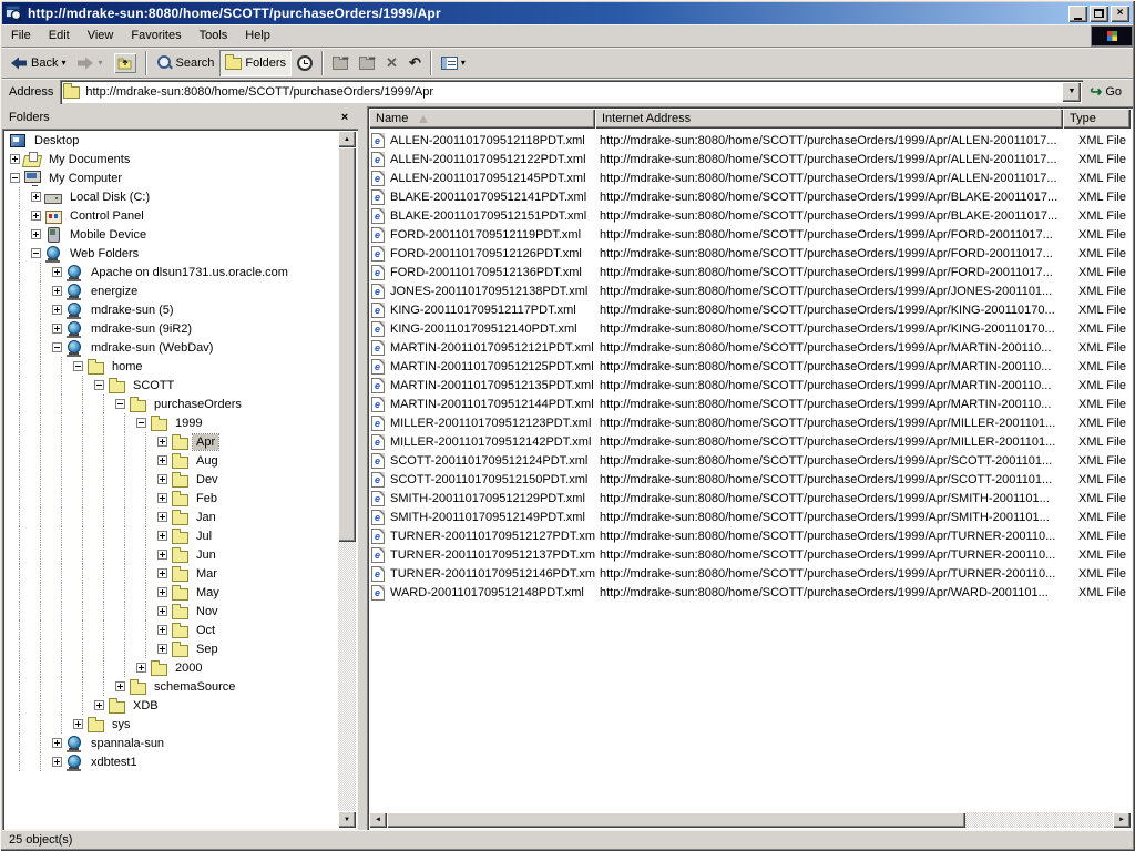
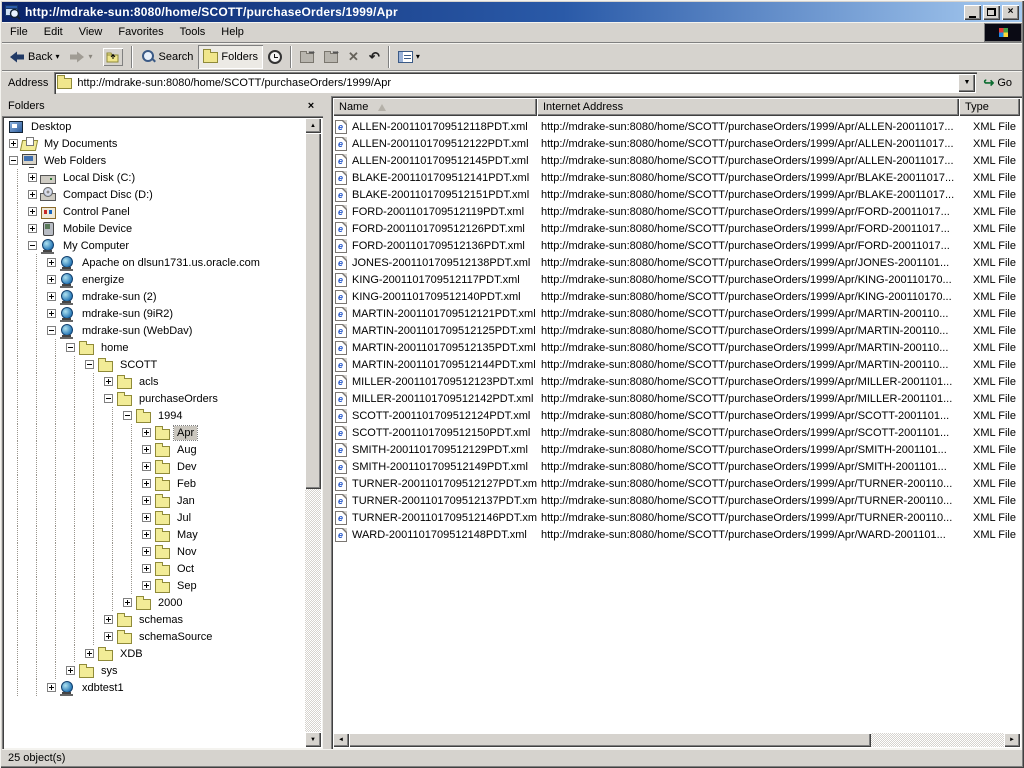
  http://mdrake-sun:8080/home/SCOTT/purchaseOrders/1999/Apr
  ×
  File
  Edit
  View
  Favorites
  Tools
  Help
  Back
  ▾
  ▾
  Search
  Folders
  ✕
  ↶
  ▾
  Address
  http://mdrake-sun:8080/home/SCOTT/purchaseOrders/1999/Apr
  ↪
  Go
  Folders
  ×
  Desktop
  My Documents
- My Computer
+ Web Folders
  Local Disk (C:)
+ Compact Disc (D:)
  Control Panel
  Mobile Device
- Web Folders
+ My Computer
  Apache on dlsun1731.us.oracle.com
  energize
- mdrake-sun (5)
+ mdrake-sun (2)
  mdrake-sun (9iR2)
  mdrake-sun (WebDav)
  home
  SCOTT
+ acls
  purchaseOrders
- 1999
+ 1994
  Apr
  Aug
  Dev
  Feb
  Jan
  Jul
- Jun
- Mar
  May
  Nov
  Oct
  Sep
  2000
+ schemas
  schemaSource
  XDB
  sys
- spannala-sun
  xdbtest1
  Name
  Internet Address
  Type
  ALLEN-2001101709512118PDT.xml
  http://mdrake-sun:8080/home/SCOTT/purchaseOrders/1999/Apr/ALLEN-20011017...
  XML File
  ALLEN-2001101709512122PDT.xml
  http://mdrake-sun:8080/home/SCOTT/purchaseOrders/1999/Apr/ALLEN-20011017...
  XML File
  ALLEN-2001101709512145PDT.xml
  http://mdrake-sun:8080/home/SCOTT/purchaseOrders/1999/Apr/ALLEN-20011017...
  XML File
  BLAKE-2001101709512141PDT.xml
  http://mdrake-sun:8080/home/SCOTT/purchaseOrders/1999/Apr/BLAKE-20011017...
  XML File
  BLAKE-2001101709512151PDT.xml
  http://mdrake-sun:8080/home/SCOTT/purchaseOrders/1999/Apr/BLAKE-20011017...
  XML File
  FORD-2001101709512119PDT.xml
  http://mdrake-sun:8080/home/SCOTT/purchaseOrders/1999/Apr/FORD-20011017...
  XML File
  FORD-2001101709512126PDT.xml
  http://mdrake-sun:8080/home/SCOTT/purchaseOrders/1999/Apr/FORD-20011017...
  XML File
  FORD-2001101709512136PDT.xml
  http://mdrake-sun:8080/home/SCOTT/purchaseOrders/1999/Apr/FORD-20011017...
  XML File
  JONES-2001101709512138PDT.xml
  http://mdrake-sun:8080/home/SCOTT/purchaseOrders/1999/Apr/JONES-2001101...
  XML File
  KING-2001101709512117PDT.xml
  http://mdrake-sun:8080/home/SCOTT/purchaseOrders/1999/Apr/KING-200110170...
  XML File
  KING-2001101709512140PDT.xml
  http://mdrake-sun:8080/home/SCOTT/purchaseOrders/1999/Apr/KING-200110170...
  XML File
  MARTIN-2001101709512121PDT.xml
  http://mdrake-sun:8080/home/SCOTT/purchaseOrders/1999/Apr/MARTIN-200110...
  XML File
  MARTIN-2001101709512125PDT.xml
  http://mdrake-sun:8080/home/SCOTT/purchaseOrders/1999/Apr/MARTIN-200110...
  XML File
  MARTIN-2001101709512135PDT.xml
  http://mdrake-sun:8080/home/SCOTT/purchaseOrders/1999/Apr/MARTIN-200110...
  XML File
  MARTIN-2001101709512144PDT.xml
  http://mdrake-sun:8080/home/SCOTT/purchaseOrders/1999/Apr/MARTIN-200110...
  XML File
  MILLER-2001101709512123PDT.xml
  http://mdrake-sun:8080/home/SCOTT/purchaseOrders/1999/Apr/MILLER-2001101...
  XML File
  MILLER-2001101709512142PDT.xml
  http://mdrake-sun:8080/home/SCOTT/purchaseOrders/1999/Apr/MILLER-2001101...
  XML File
  SCOTT-2001101709512124PDT.xml
  http://mdrake-sun:8080/home/SCOTT/purchaseOrders/1999/Apr/SCOTT-2001101...
  XML File
  SCOTT-2001101709512150PDT.xml
  http://mdrake-sun:8080/home/SCOTT/purchaseOrders/1999/Apr/SCOTT-2001101...
  XML File
  SMITH-2001101709512129PDT.xml
  http://mdrake-sun:8080/home/SCOTT/purchaseOrders/1999/Apr/SMITH-2001101...
  XML File
  SMITH-2001101709512149PDT.xml
  http://mdrake-sun:8080/home/SCOTT/purchaseOrders/1999/Apr/SMITH-2001101...
  XML File
  TURNER-2001101709512127PDT.xm
  http://mdrake-sun:8080/home/SCOTT/purchaseOrders/1999/Apr/TURNER-200110...
  XML File
  TURNER-2001101709512137PDT.xm
  http://mdrake-sun:8080/home/SCOTT/purchaseOrders/1999/Apr/TURNER-200110...
  XML File
  TURNER-2001101709512146PDT.xm
  http://mdrake-sun:8080/home/SCOTT/purchaseOrders/1999/Apr/TURNER-200110...
  XML File
  WARD-2001101709512148PDT.xml
  http://mdrake-sun:8080/home/SCOTT/purchaseOrders/1999/Apr/WARD-2001101...
  XML File
  25 object(s)
